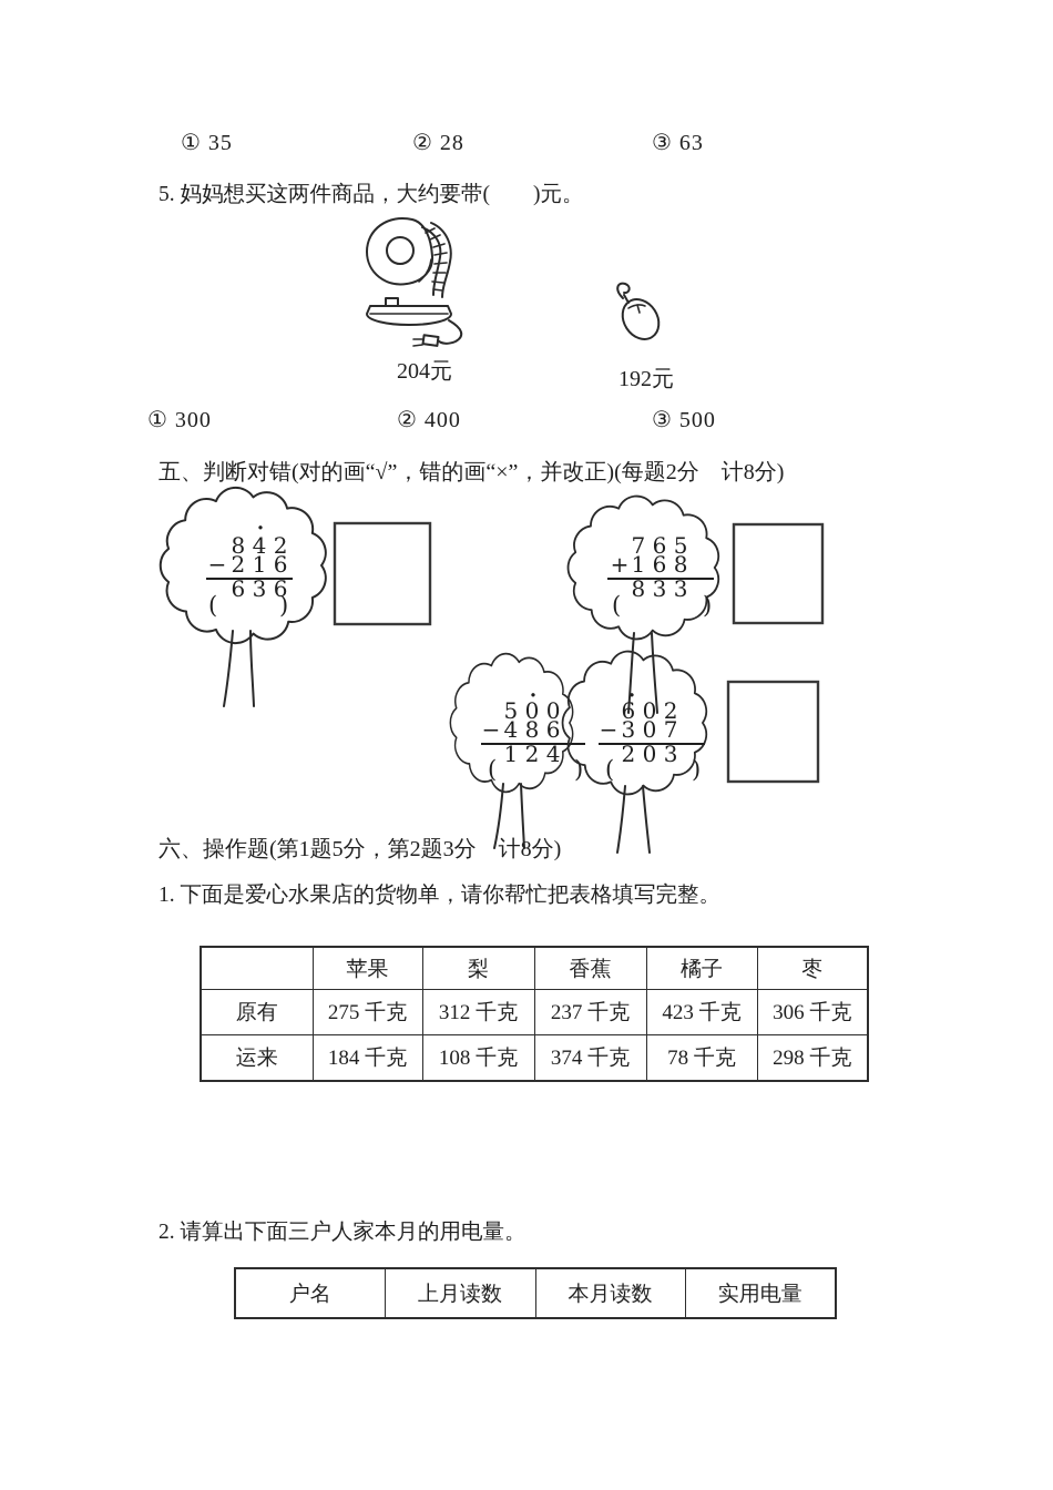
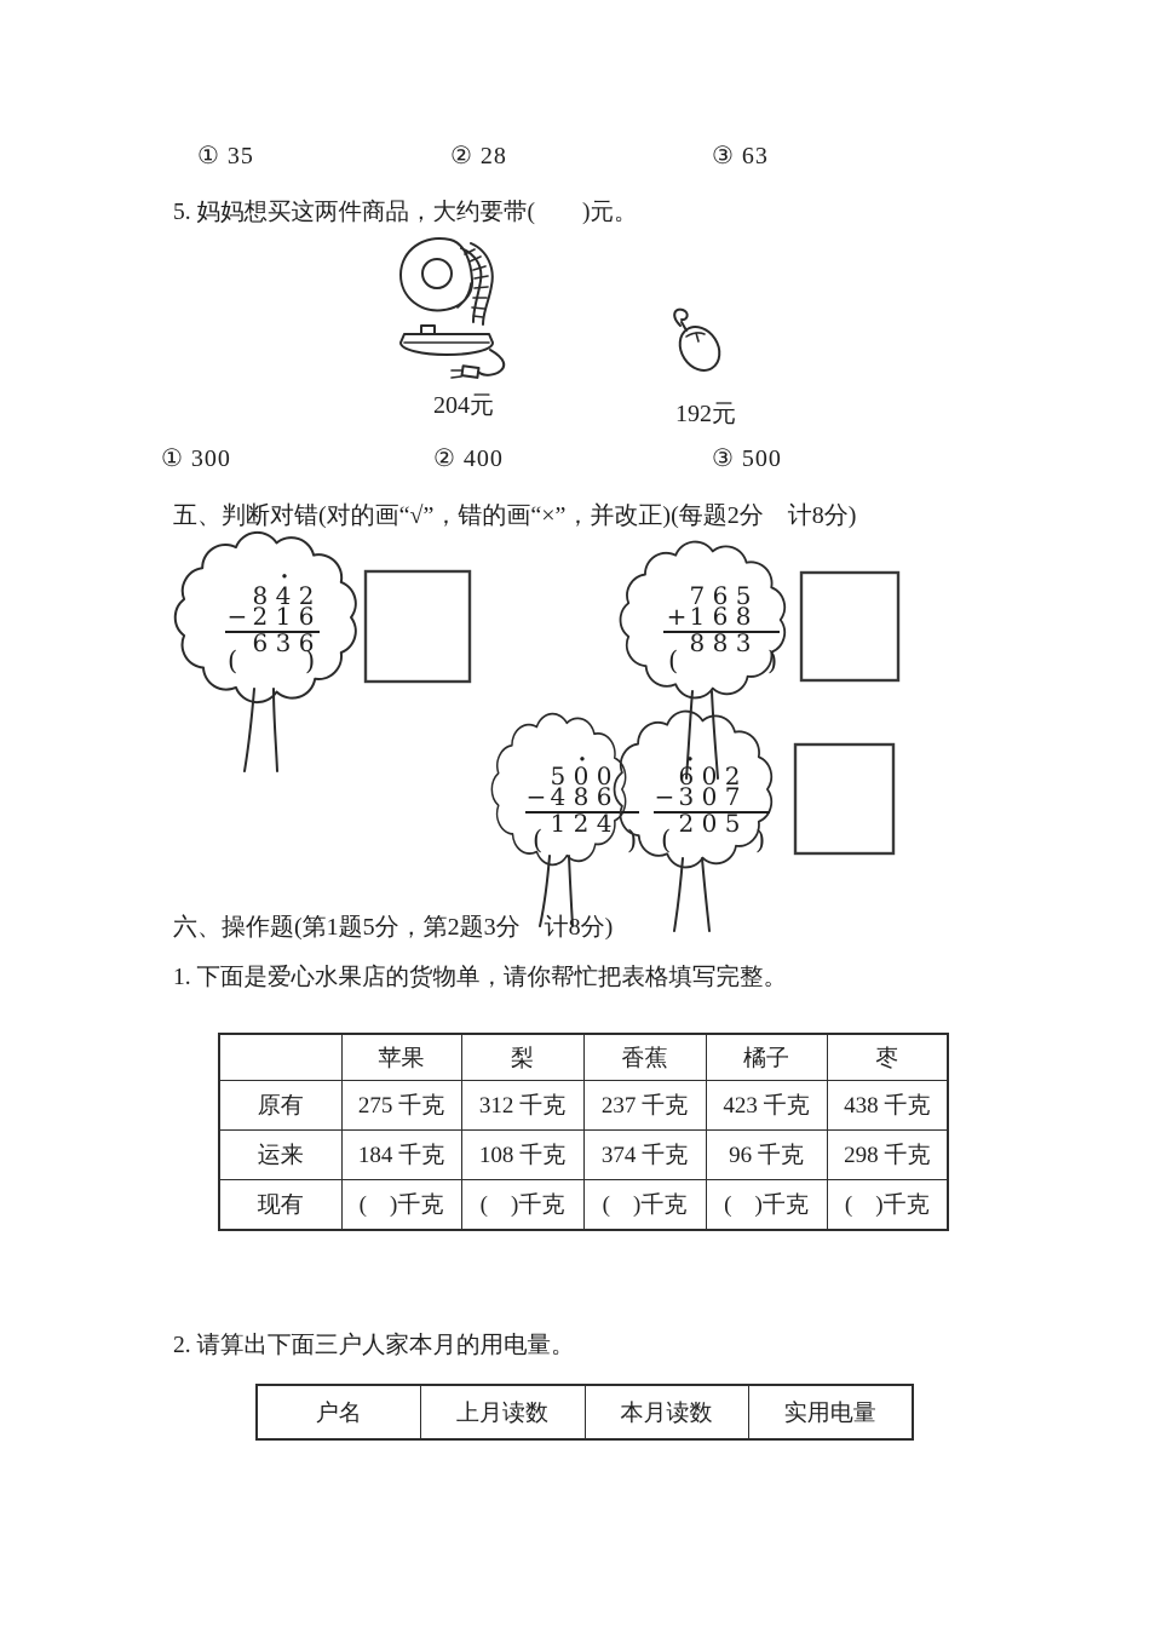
  ① 35
  ② 28
  ③ 63
  5. 妈妈想买这两件商品，大约要带( )元。
  204元
  192元
  ① 300
  ② 400
  ③ 500
  五、判断对错(对的画“√”，错的画“×”，并改正)(每题2分 计8分)
  ·
  8 4 2
  −
  2 1 6
  6 3 6
  (
  )
  7 6 5
  +
  1 6 8
- 8 3 3
+ 8 8 3
  (
  )
  ·
  5 0 0
  −
  4 8 6
  1 2 4
  (
  )
  ·
  6 0 2
  −
  3 0 7
- 2 0 3
+ 2 0 5
  (
  )
  六、操作题(第1题5分，第2题3分 计8分)
  1. 下面是爱心水果店的货物单，请你帮忙把表格填写完整。
  	苹果	梨	香蕉	橘子	枣
- 原有	275 千克	312 千克	237 千克	423 千克	306 千克
+ 原有	275 千克	312 千克	237 千克	423 千克	438 千克
- 运来	184 千克	108 千克	374 千克	78 千克	298 千克
+ 运来	184 千克	108 千克	374 千克	96 千克	298 千克
+ 现有	( )千克	( )千克	( )千克	( )千克	( )千克
  2. 请算出下面三户人家本月的用电量。
  户名	上月读数	本月读数	实用电量
